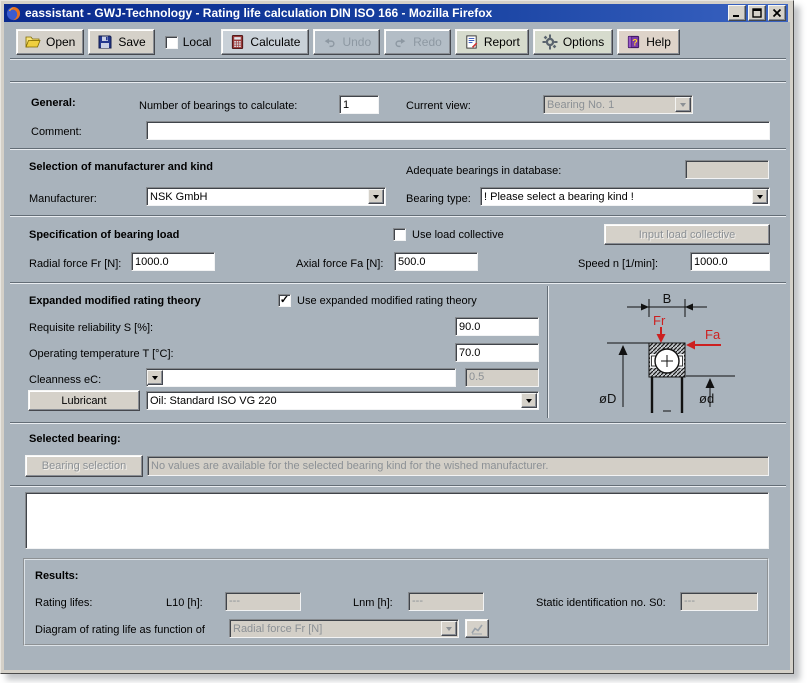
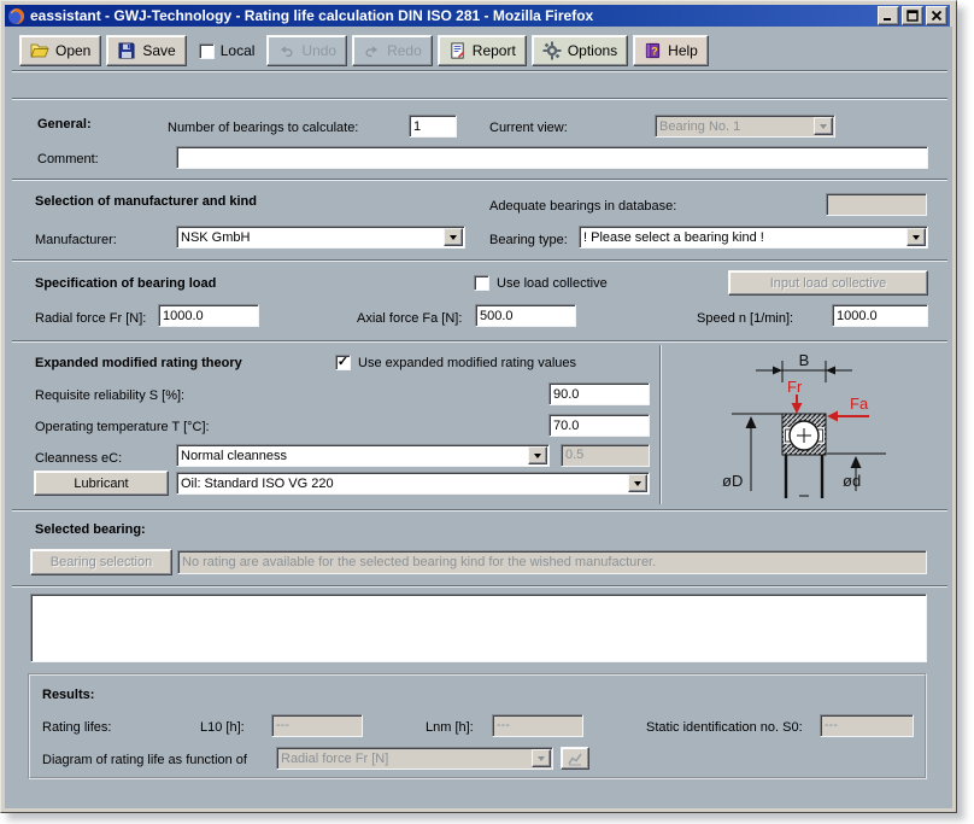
- eassistant - GWJ-Technology - Rating life calculation DIN ISO 166 - Mozilla Firefox
+ eassistant - GWJ-Technology - Rating life calculation DIN ISO 281 - Mozilla Firefox
  Open
  Save
  Local
- Calculate
  Undo
  Redo
  Report
  Options
  ?
  Help
  General:
  Number of bearings to calculate:
  1
  Current view:
  Bearing No. 1
  Comment:
  Selection of manufacturer and kind
  Adequate bearings in database:
  Manufacturer:
  NSK GmbH
  Bearing type:
  ! Please select a bearing kind !
  Specification of bearing load
  Use load collective
  Input load collective
  Radial force Fr [N]:
  1000.0
  Axial force Fa [N]:
  500.0
  Speed n [1/min]:
  1000.0
  Expanded modified rating theory
  ✓
- Use expanded modified rating theory
+ Use expanded modified rating values
  Requisite reliability S [%]:
  90.0
  Operating temperature T [°C]:
  70.0
  Cleanness eC:
+ Normal cleanness
  0.5
  Lubricant
  Oil: Standard ISO VG 220
  B
  Fr
  Fa
  øD
  ød
  Selected bearing:
  Bearing selection
- No values are available for the selected bearing kind for the wished manufacturer.
+ No rating are available for the selected bearing kind for the wished manufacturer.
  Results:
  Rating lifes:
  L10 [h]:
  ---
  Lnm [h]:
  ---
  Static identification no. S0:
  ---
  Diagram of rating life as function of
  Radial force Fr [N]
